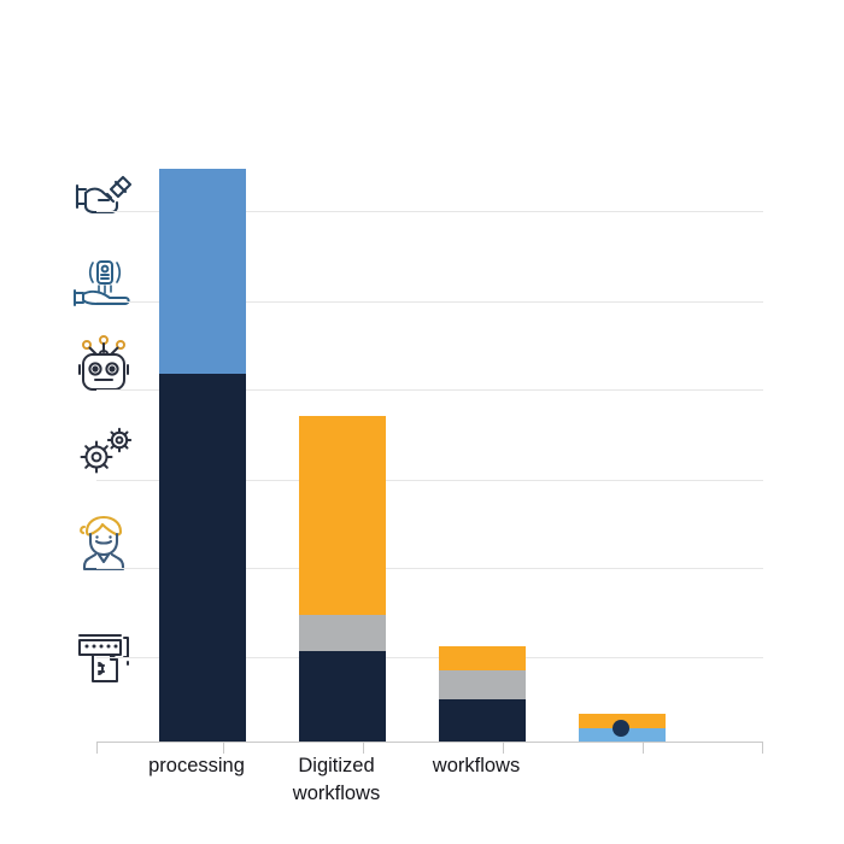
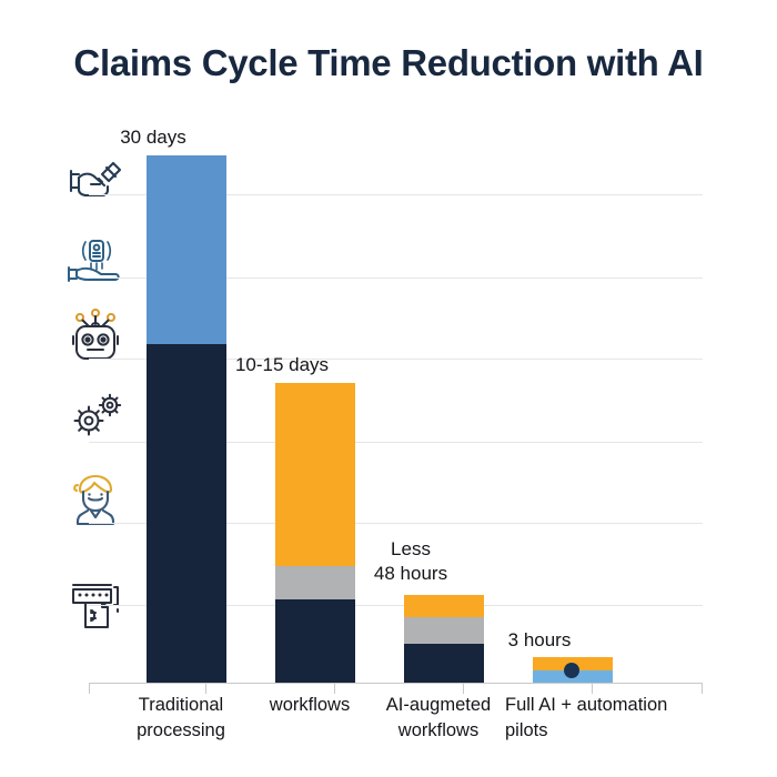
+ Claims Cycle Time Reduction with AI
+ 30 days
+ 10-15 days
+ Less
+ 48 hours
+ 3 hours
+ Traditional
  processing
- Digitized
  workflows
+ AI-augmeted
  workflows
+ Full AI + automation
+ pilots
